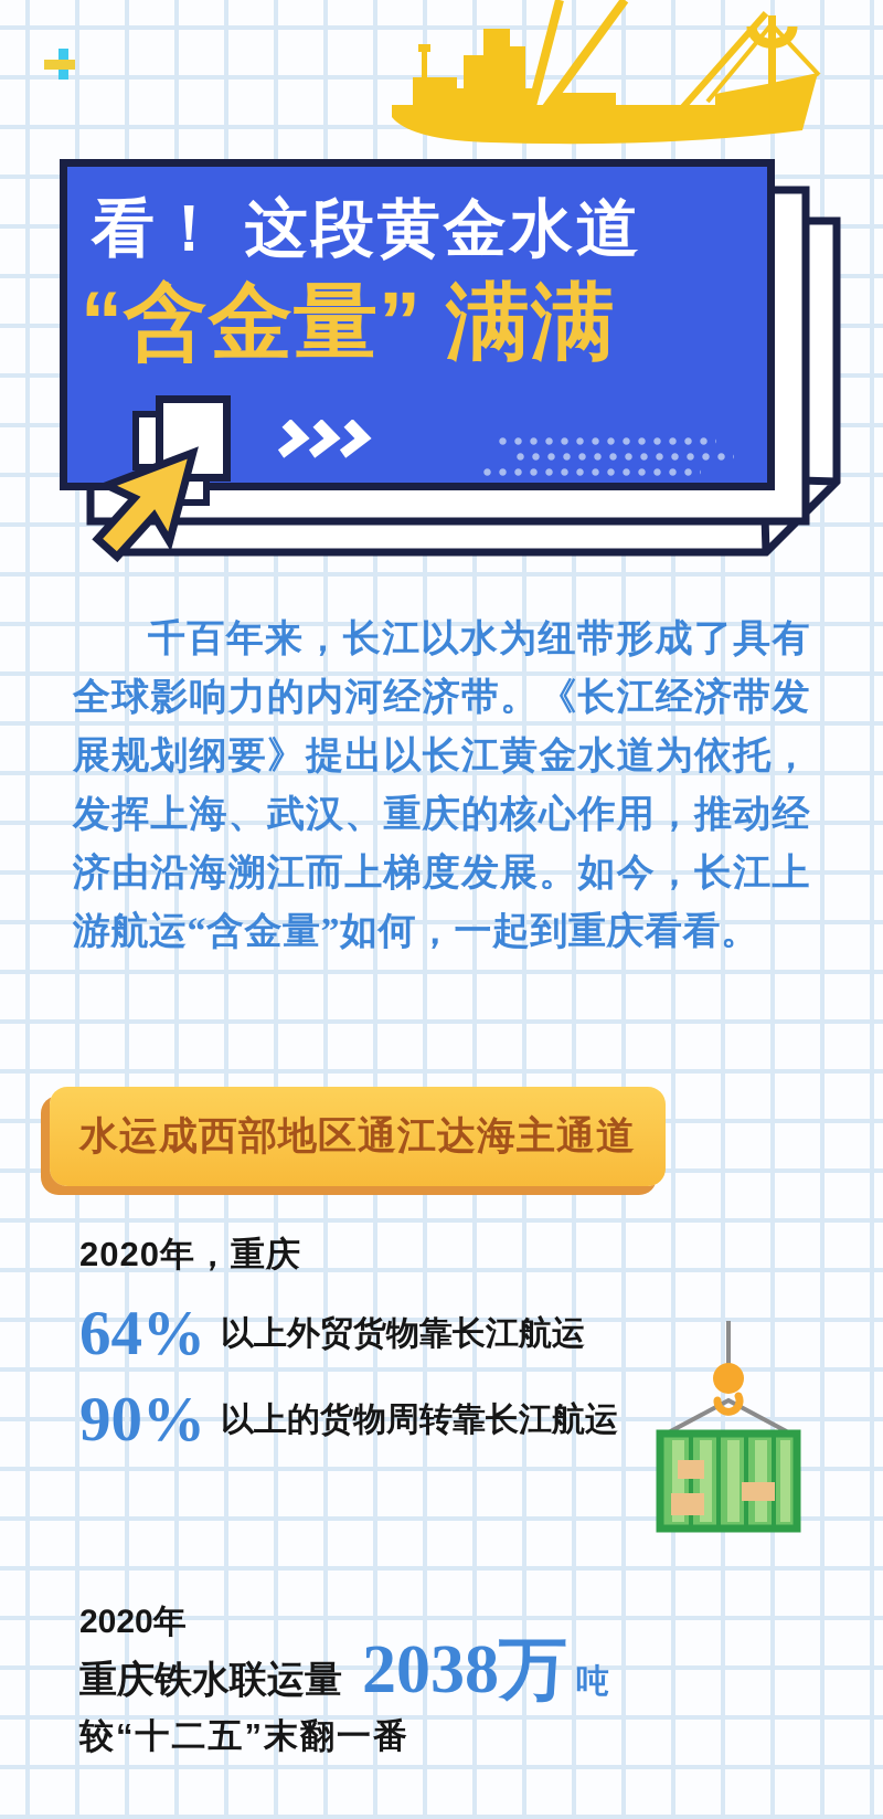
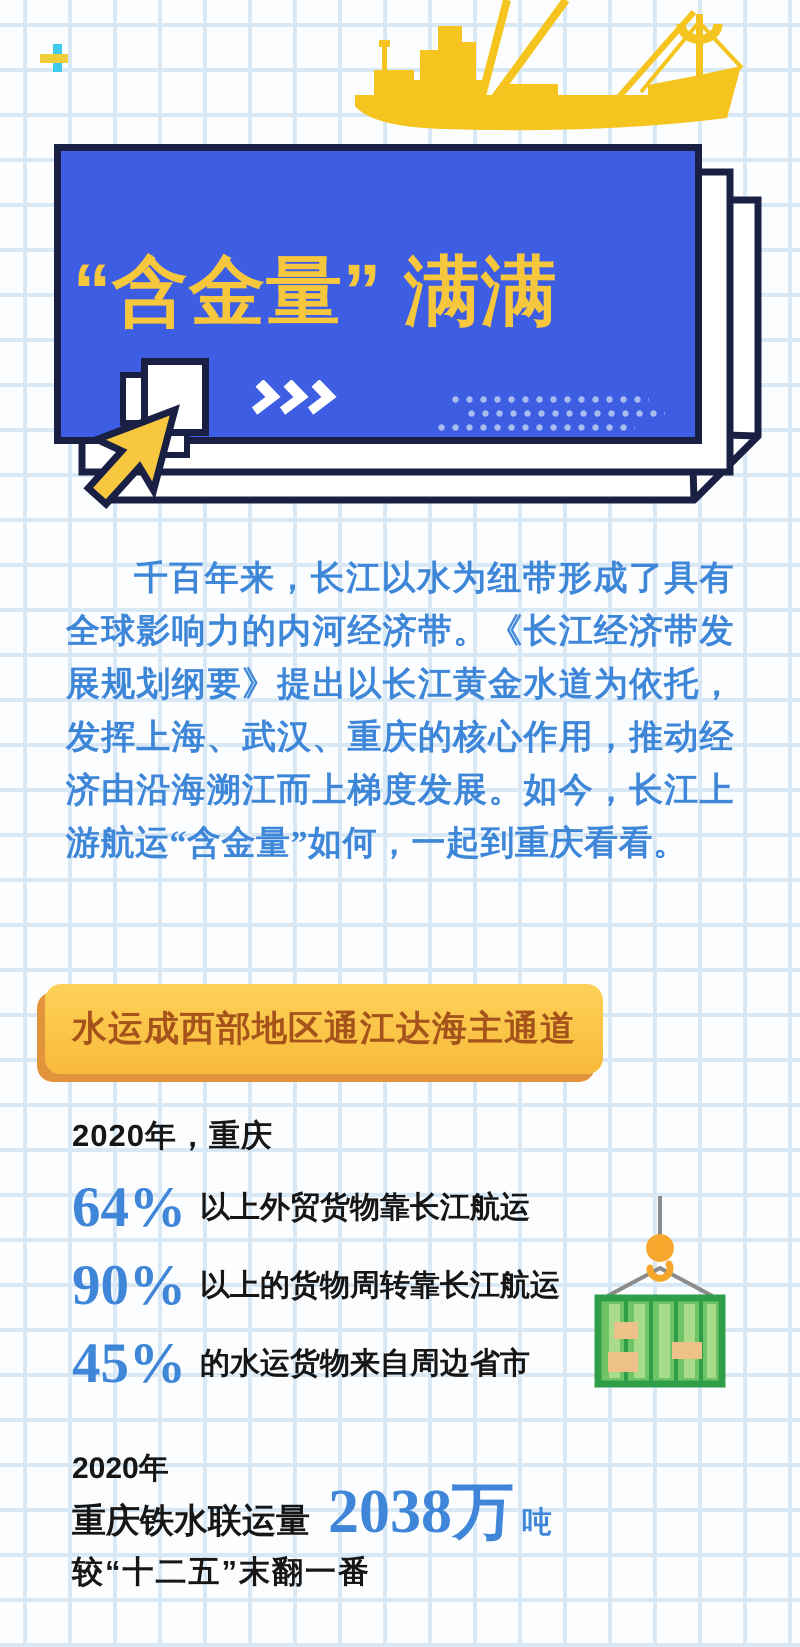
- 看！ 这段黄金水道
  “含金量” 满满
  千百年来，长江以水为纽带形成了具有全球影响力的内河经济带。《长江经济带发展规划纲要》提出以长江黄金水道为依托，发挥上海、武汉、重庆的核心作用，推动经济由沿海溯江而上梯度发展。如今，长江上游航运“含金量”如何，一起到重庆看看。
  水运成西部地区通江达海主通道
  2020年，重庆
  64%
  以上外贸货物靠长江航运
  90%
  以上的货物周转靠长江航运
+ 45%
+ 的水运货物来自周边省市
  2020年
  重庆铁水联运量
  2038万
  吨
  较“十二五”末翻一番
